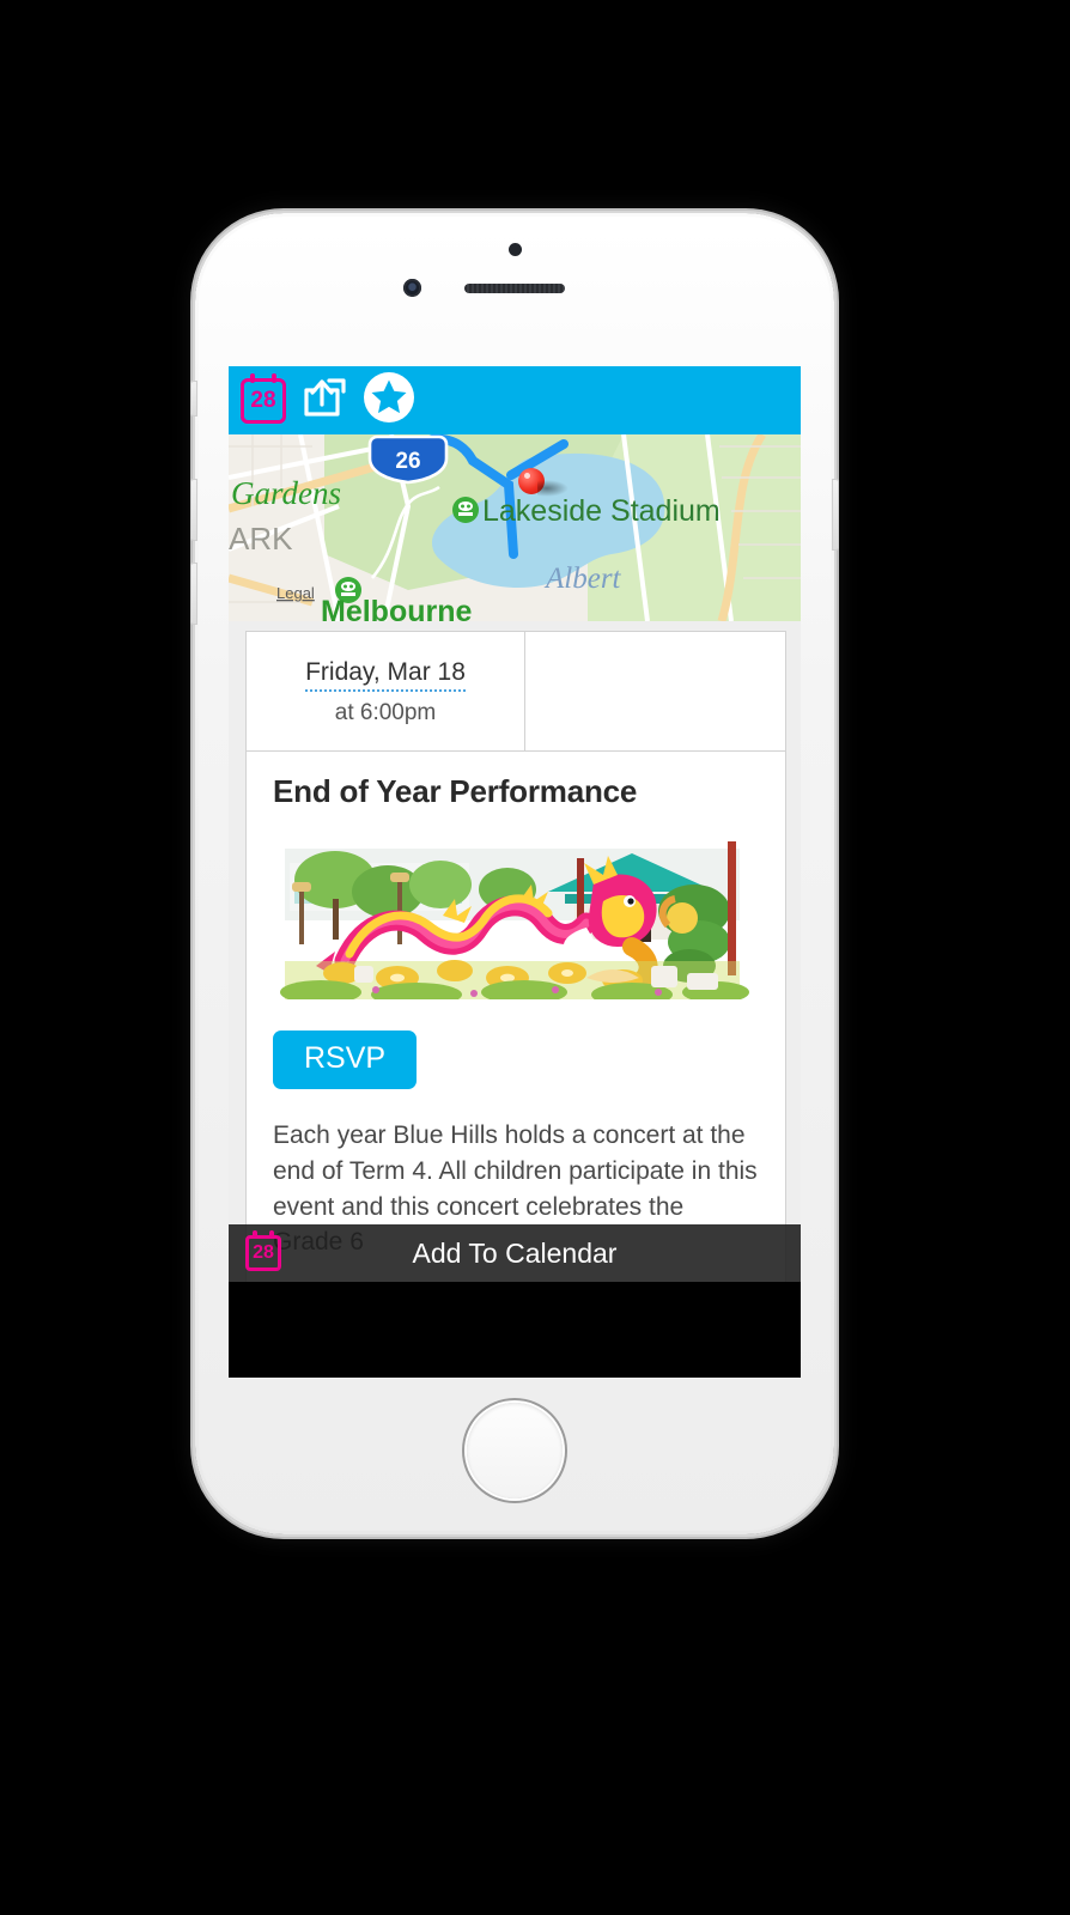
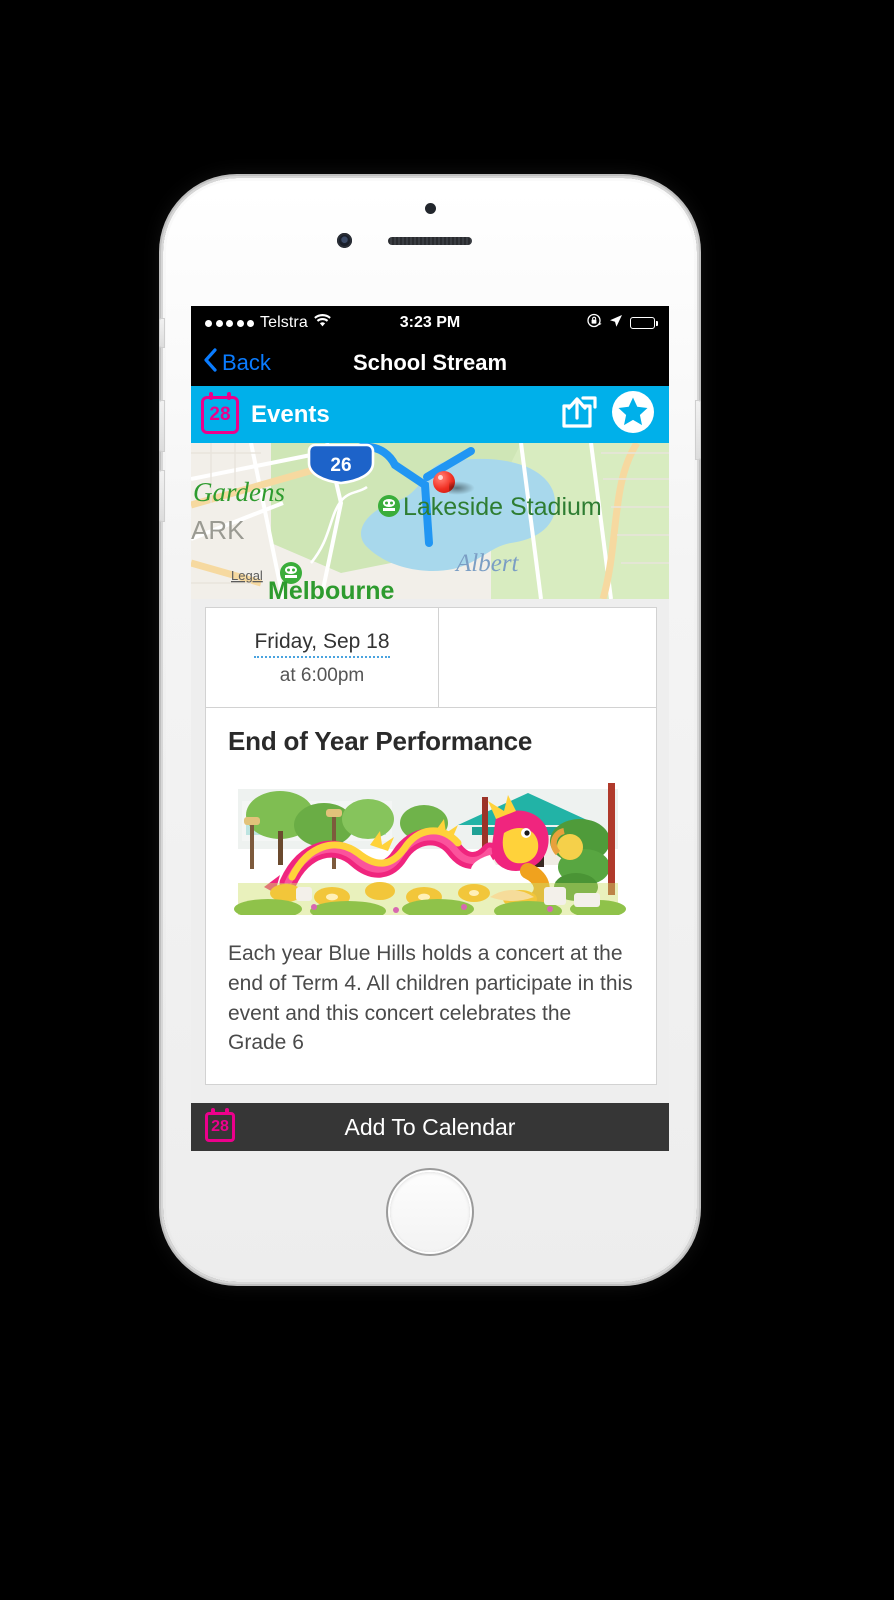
+ Telstra
+ 3:23 PM
+ Back
+ School Stream
  28
+ Events
  26
  Gardens
  ARK
  Legal
  Melbourne
  Lakeside Stadium
  Albert
- Friday, Mar 18
+ Friday, Sep 18
  at 6:00pm
  End of Year Performance
- RSVP
  Each year Blue Hills holds a concert at the end of Term 4. All children participate in this event and this concert celebrates the Grade 6
  28
  Add To Calendar
